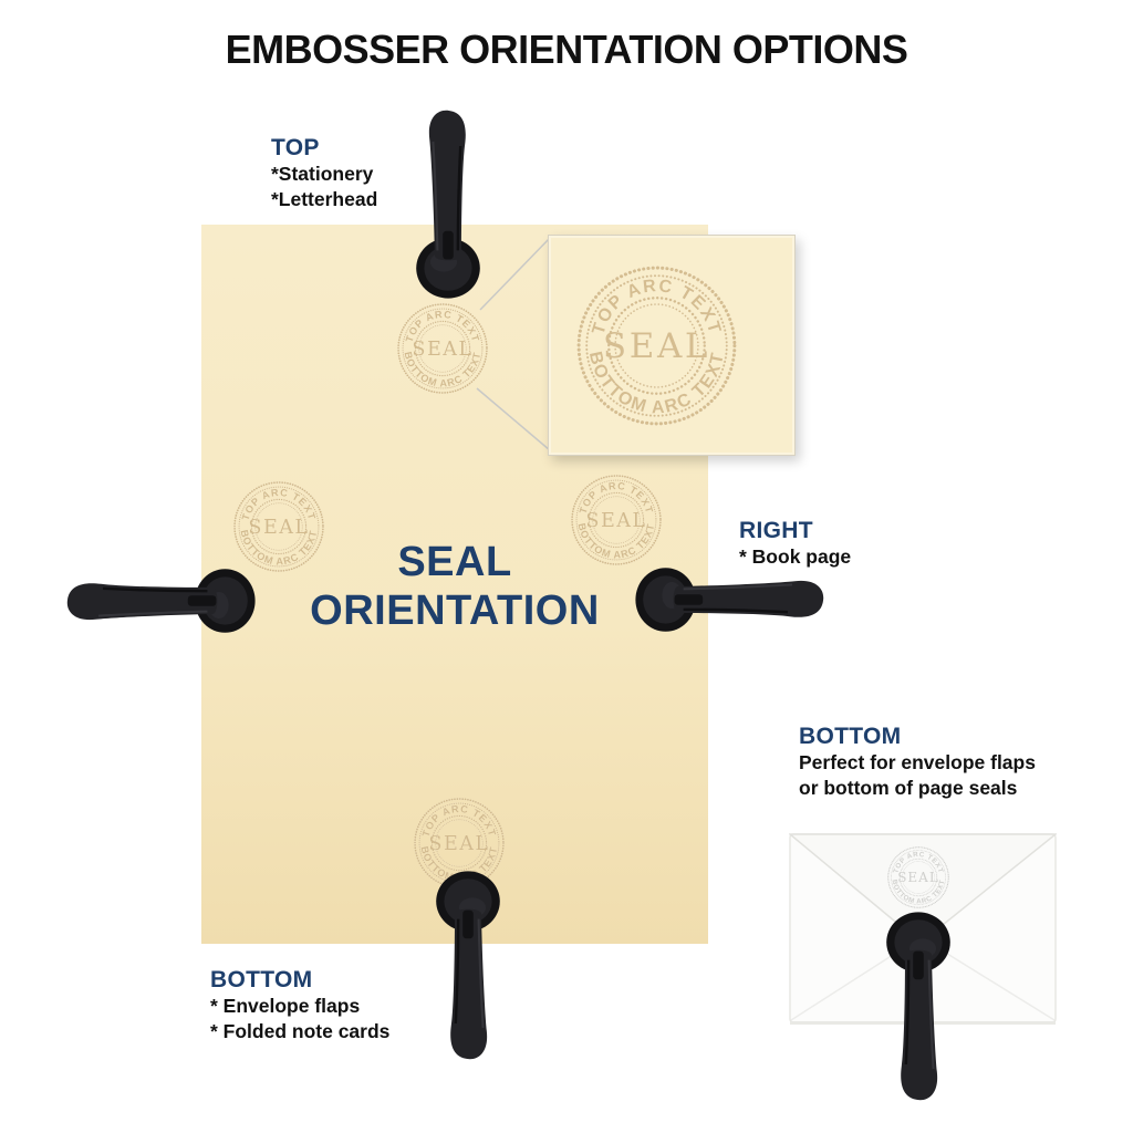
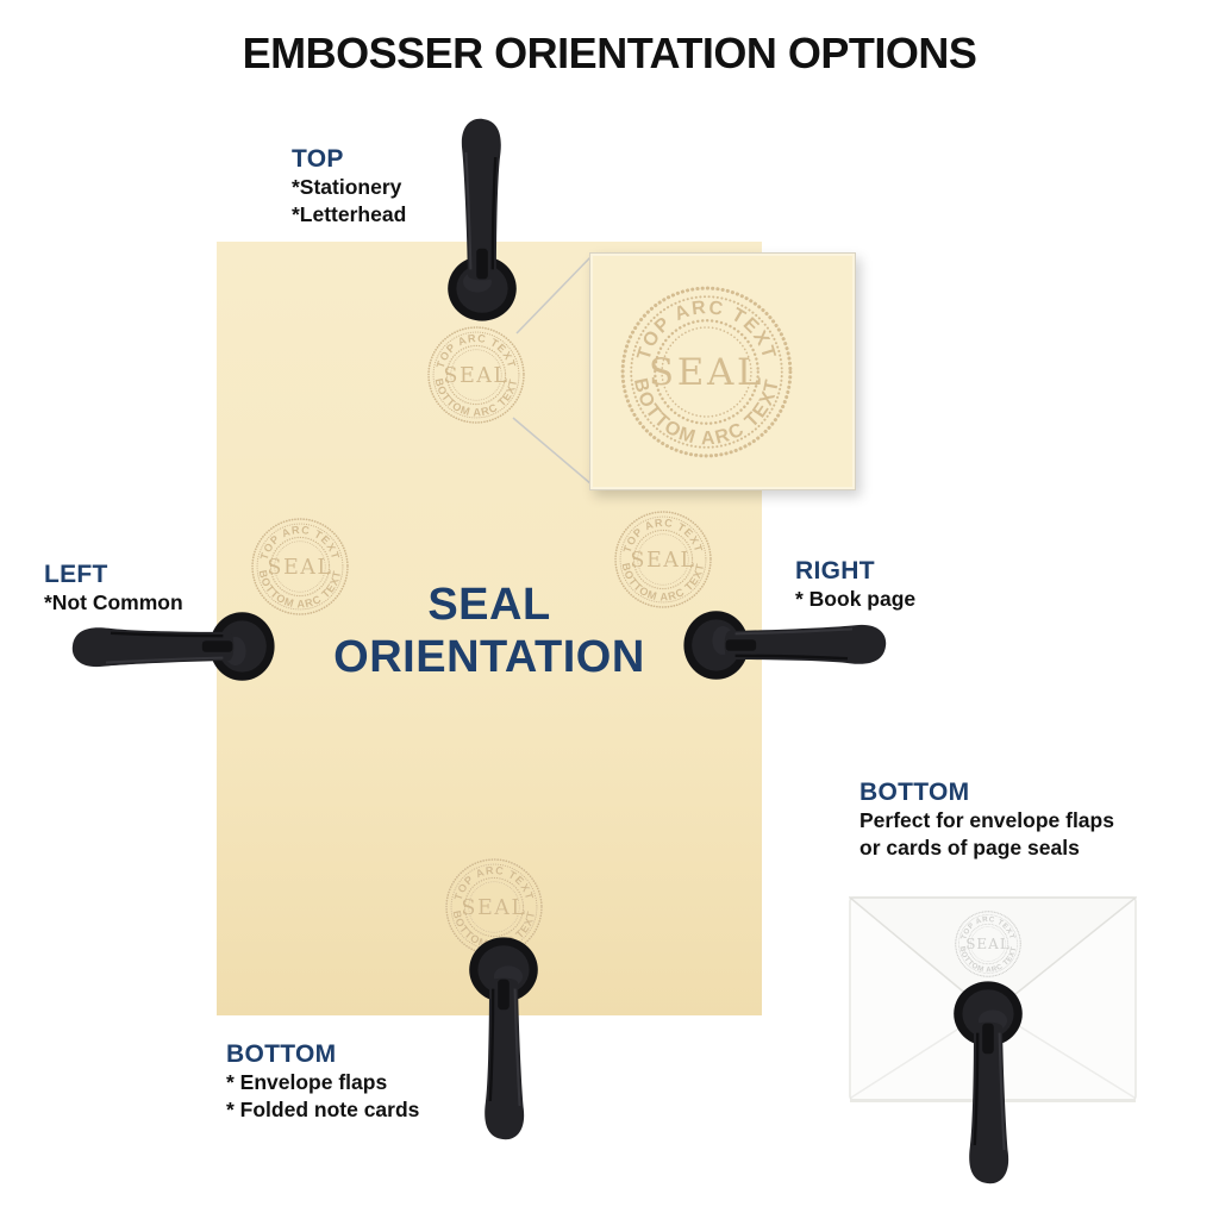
  EMBOSSER ORIENTATION OPTIONS
  SEAL
  ORIENTATION
  TOP
  *Stationery
  *Letterhead
+ LEFT
+ *Not Common
  RIGHT
  * Book page
  BOTTOM
  * Envelope flaps
  * Folded note cards
  BOTTOM
  Perfect for envelope flaps
- or bottom of page seals
+ or cards of page seals
